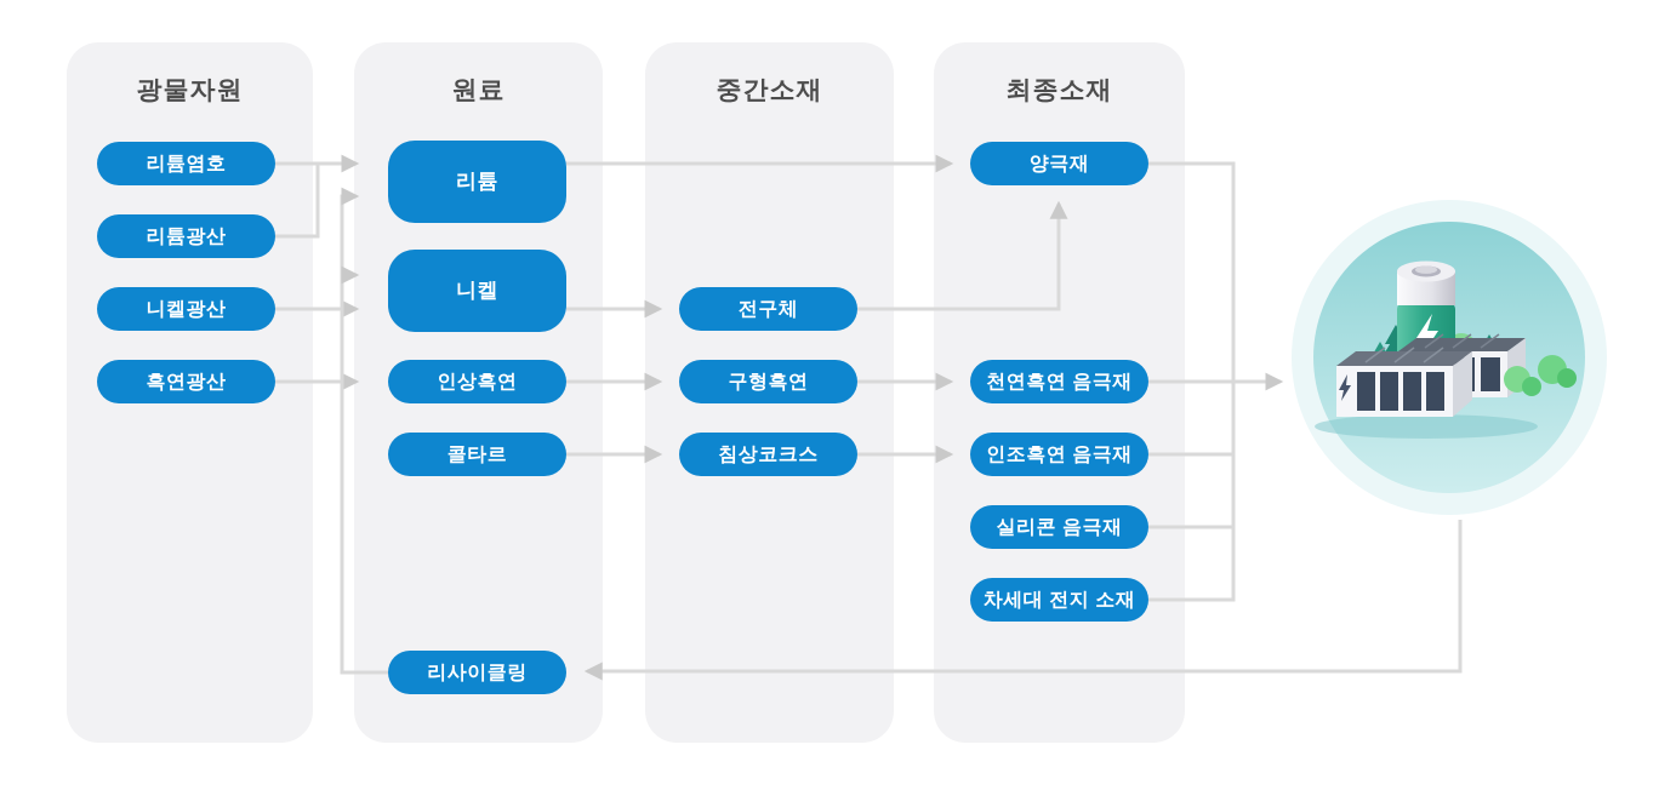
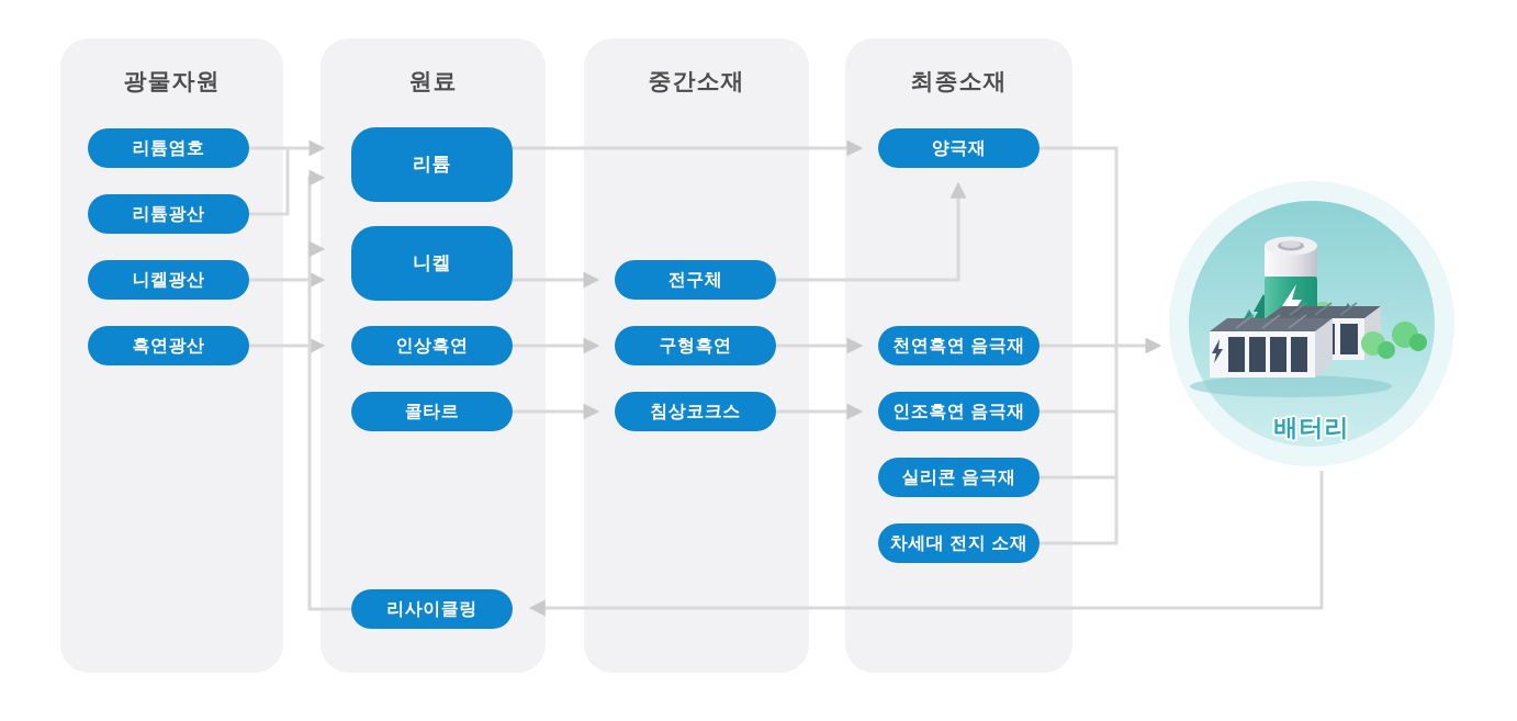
  광물자원
  원료
  중간소재
  최종소재
  리튬염호
  리튬광산
  니켈광산
  흑연광산
  리튬
  니켈
  인상흑연
  콜타르
  리사이클링
  전구체
  구형흑연
  침상코크스
  양극재
  천연흑연 음극재
  인조흑연 음극재
  실리콘 음극재
  차세대 전지 소재
+ 배터리
